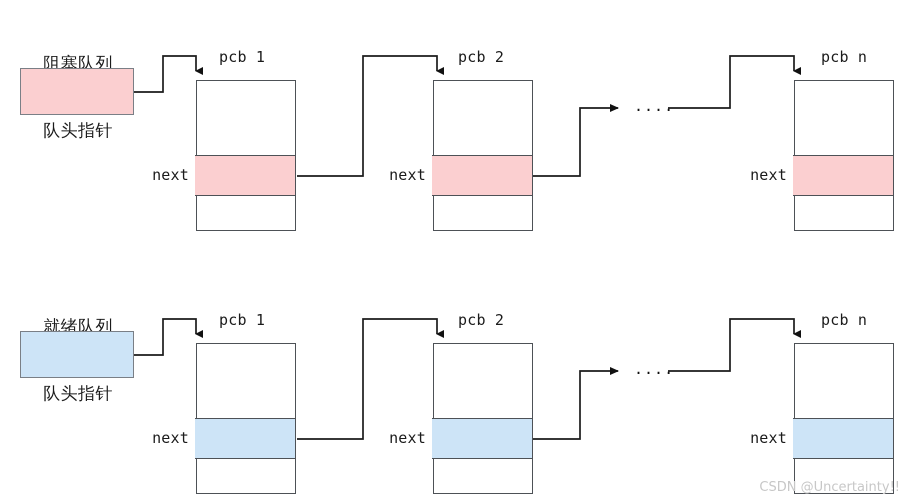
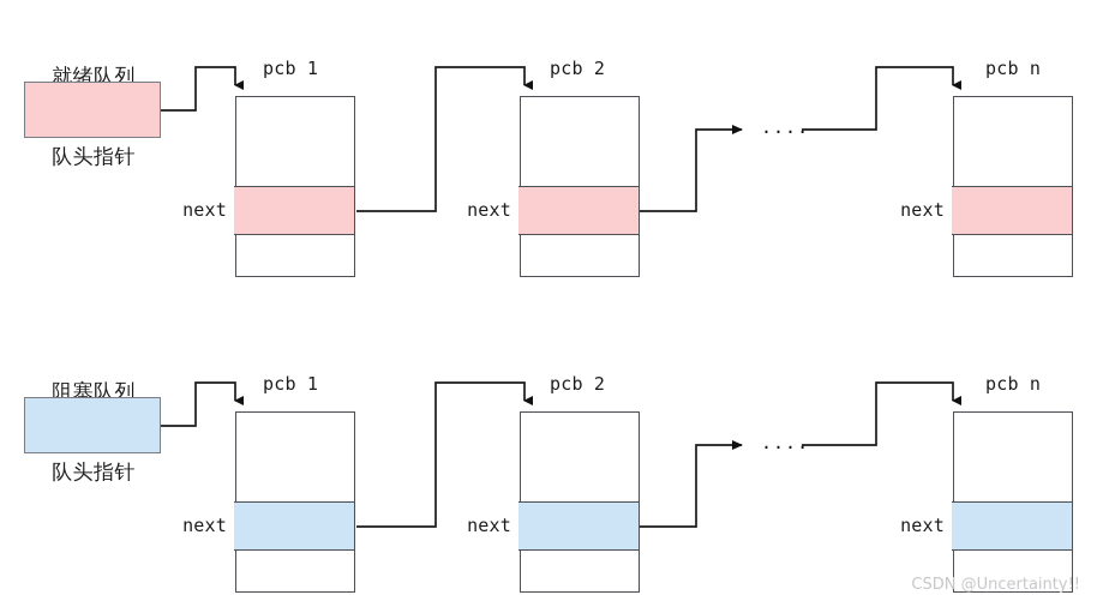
- 阻塞队列
+ 就绪队列
  队头指针
  pcb 1
  next
  pcb 2
  next
  ....
  pcb n
  next
- 就绪队列
+ 阻塞队列
  队头指针
  pcb 1
  next
  pcb 2
  next
  ....
  pcb n
  next
  CSDN @Uncertainty!!
